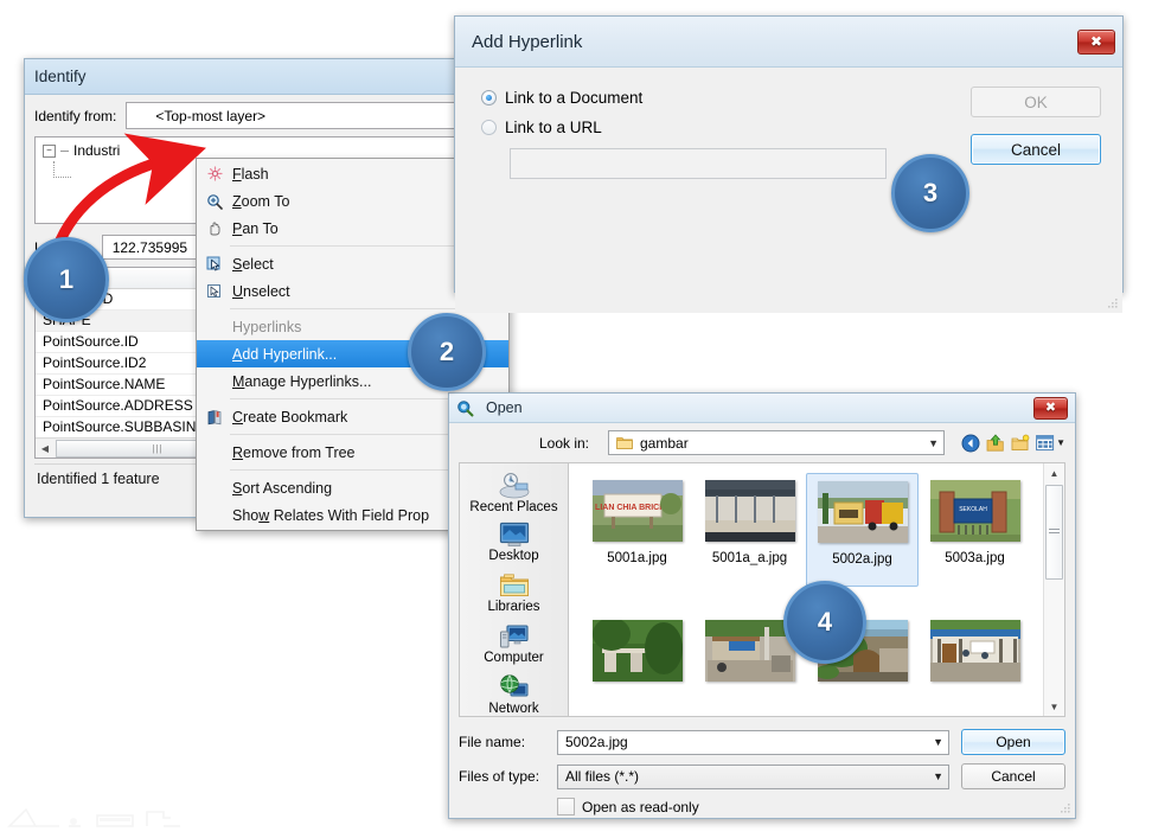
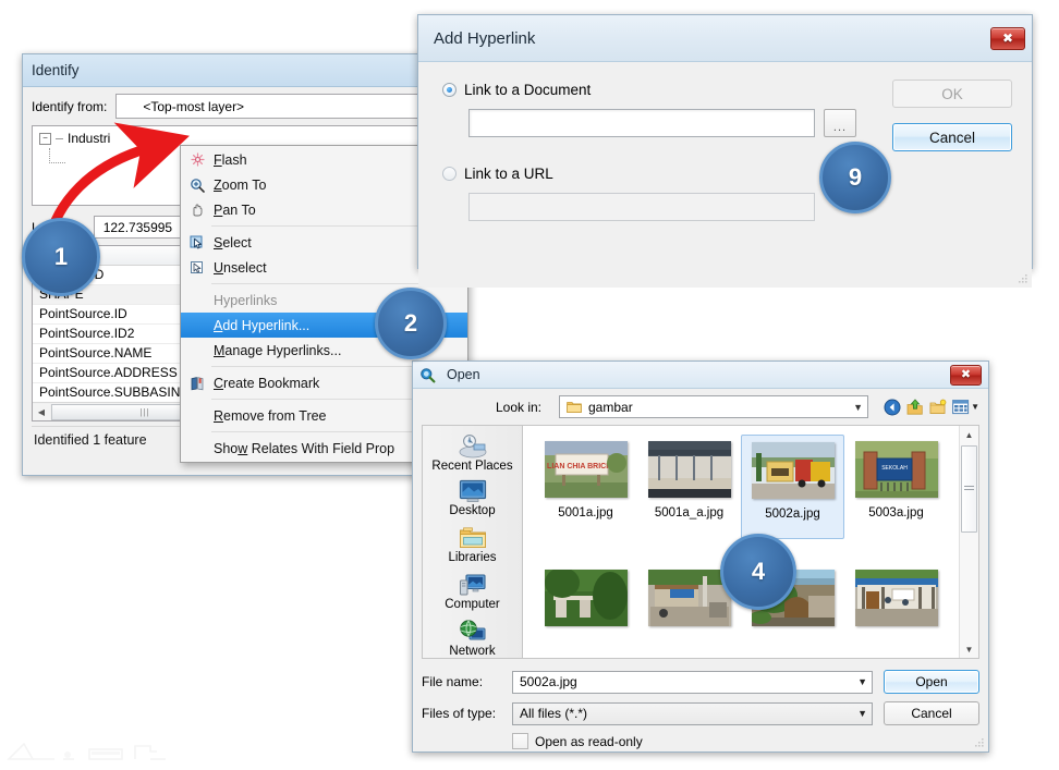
  Identify
  Identify from:
  <Top-most layer>
  −
  Industri
  122.735995
  PointSource.ID
  PointSource.ID2
  PointSource.NAME
  PointSource.ADDRESS
  PointSource.SUBBASIN
  ◀
  |||
  Identified 1 feature
  Flash
  Zoom To
  Pan To
  Select
  Unselect
  Hyperlinks
  Add Hyperlink...
  Manage Hyperlinks...
  Create Bookmark
  Remove from Tree
- Sort Ascending
  Show Relates With Field Prop
  Add Hyperlink
  ✖
  Link to a Document
+ ...
  Link to a URL
  OK
  Cancel
  Open
  ✖
  Look in:
  gambar
  ▼
  ▼
  Recent Places
  Desktop
  Libraries
  Computer
  Network
  5001a.jpg
  5001a_a.jpg
  5002a.jpg
  5003a.jpg
  ▲
  ▼
  File name:
  5002a.jpg
  ▼
  Open
  Files of type:
  All files (*.*)
  ▼
  Cancel
  Open as read-only
  1
  2
- 3
+ 9
  4
